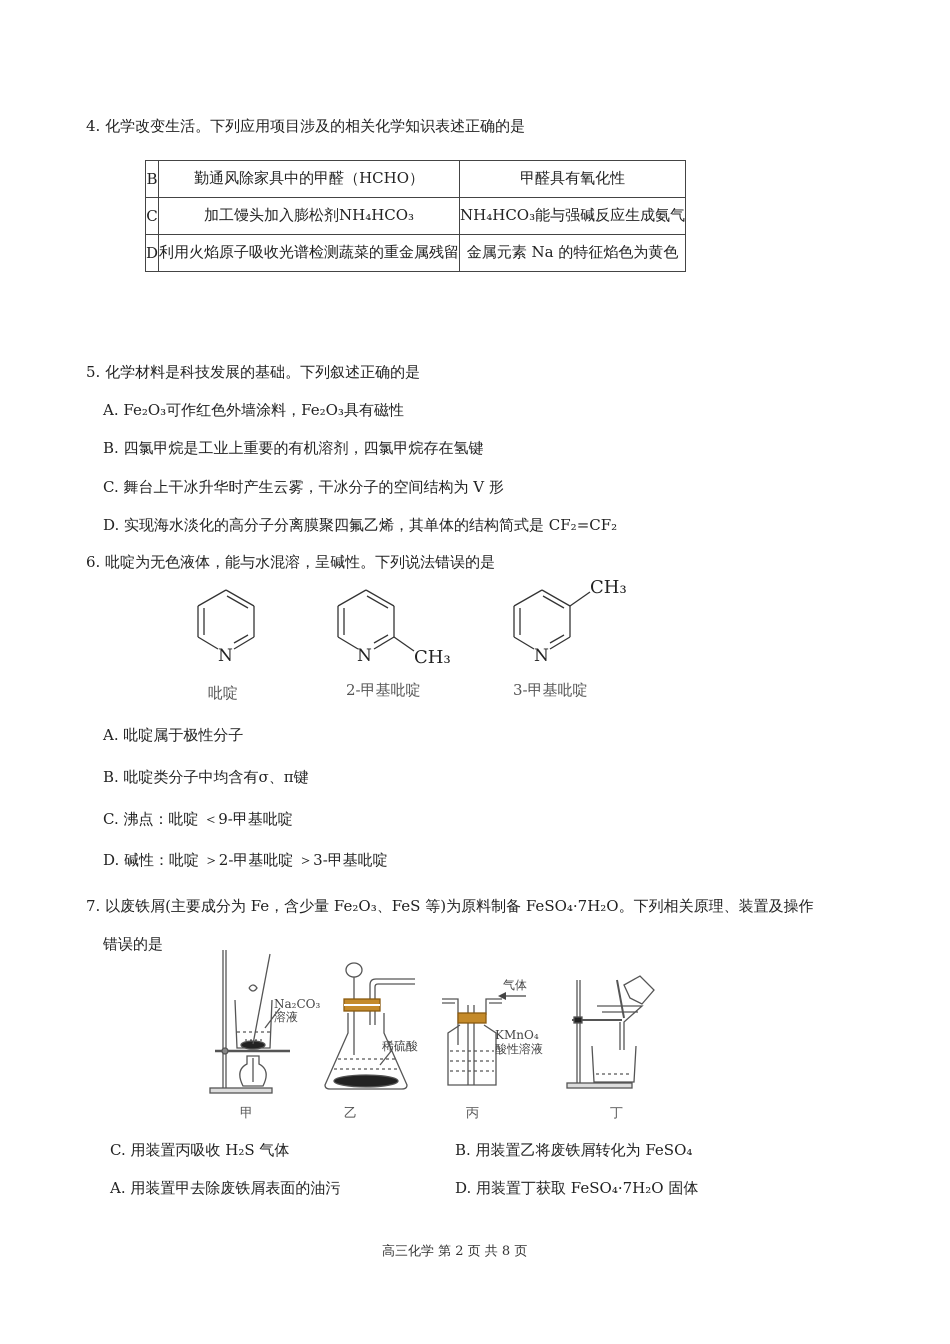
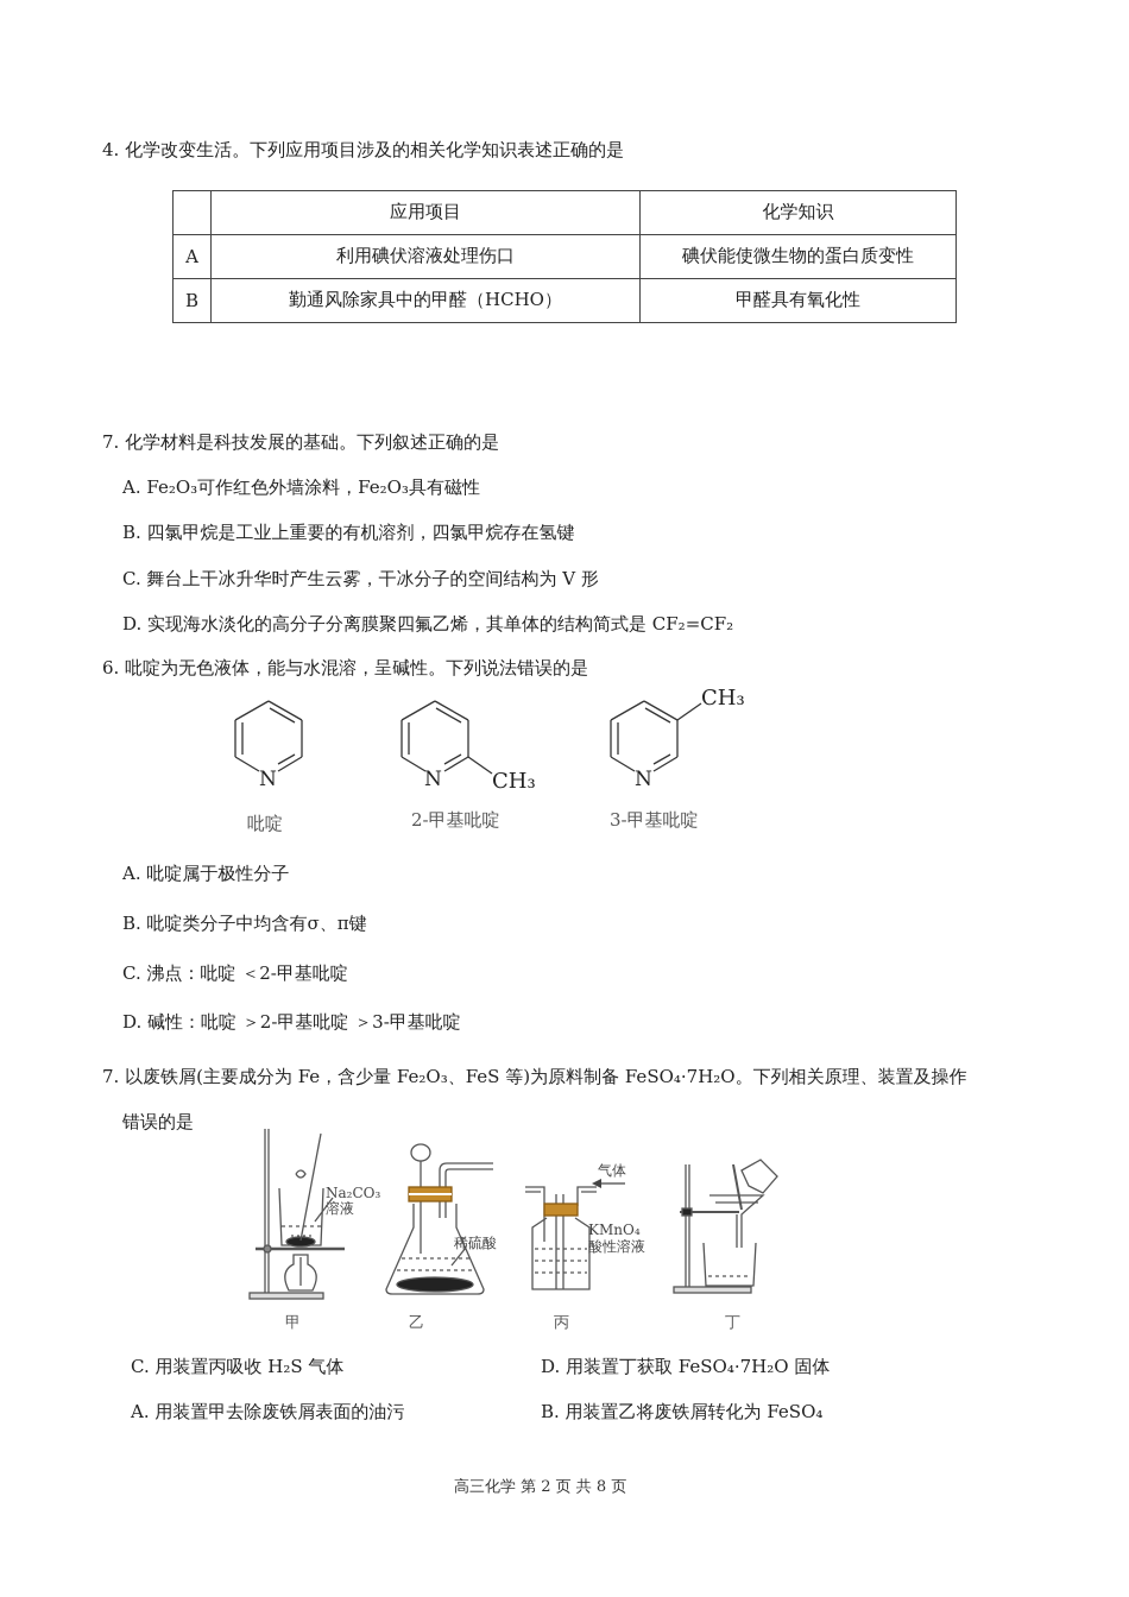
  4. 化学改变生活。下列应用项目涉及的相关化学知识表述正确的是
+ 	应用项目	化学知识
+ A	利用碘伏溶液处理伤口	碘伏能使微生物的蛋白质变性
  B	勤通风除家具中的甲醛（HCHO）	甲醛具有氧化性
- C	加工馒头加入膨松剂NH₄HCO₃	NH₄HCO₃能与强碱反应生成氨气
- D	利用火焰原子吸收光谱检测蔬菜的重金属残留	金属元素 Na 的特征焰色为黄色
- 5. 化学材料是科技发展的基础。下列叙述正确的是
+ 7. 化学材料是科技发展的基础。下列叙述正确的是
  A. Fe₂O₃可作红色外墙涂料，Fe₂O₃具有磁性
  B. 四氯甲烷是工业上重要的有机溶剂，四氯甲烷存在氢键
  C. 舞台上干冰升华时产生云雾，干冰分子的空间结构为 V 形
  D. 实现海水淡化的高分子分离膜聚四氟乙烯，其单体的结构简式是 CF₂=CF₂
  6. 吡啶为无色液体，能与水混溶，呈碱性。下列说法错误的是
  N
  吡啶
  N
  CH₃
  2-甲基吡啶
  N
  CH₃
  3-甲基吡啶
  A. 吡啶属于极性分子
  B. 吡啶类分子中均含有σ、π键
- C. 沸点：吡啶 ＜9-甲基吡啶
+ C. 沸点：吡啶 ＜2-甲基吡啶
  D. 碱性：吡啶 ＞2-甲基吡啶 ＞3-甲基吡啶
  7. 以废铁屑(主要成分为 Fe，含少量 Fe₂O₃、FeS 等)为原料制备 FeSO₄·7H₂O。下列相关原理、装置及操作
  错误的是
  Na₂CO₃
  溶液
  甲
  稀硫酸
  乙
  气体
  KMnO₄
  酸性溶液
  丙
  丁
  C. 用装置丙吸收 H₂S 气体
- B. 用装置乙将废铁屑转化为 FeSO₄
+ D. 用装置丁获取 FeSO₄·7H₂O 固体
  A. 用装置甲去除废铁屑表面的油污
- D. 用装置丁获取 FeSO₄·7H₂O 固体
+ B. 用装置乙将废铁屑转化为 FeSO₄
  高三化学 第 2 页 共 8 页
